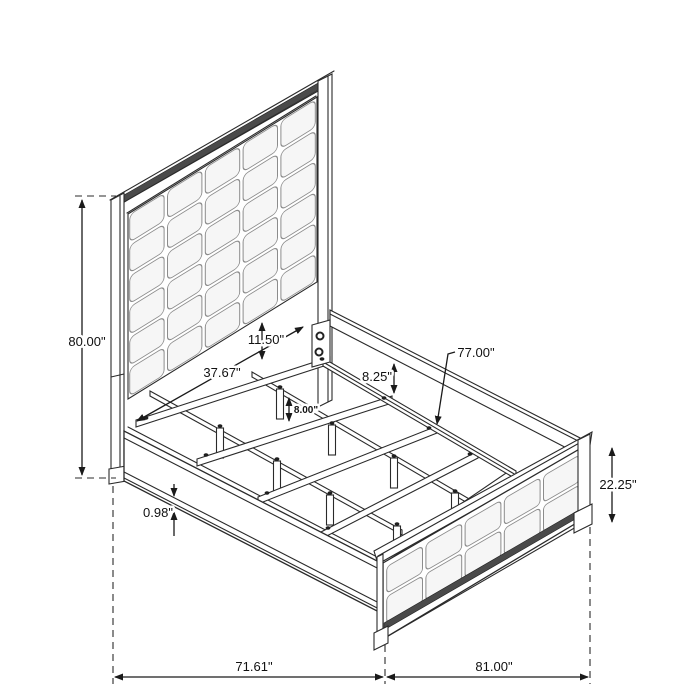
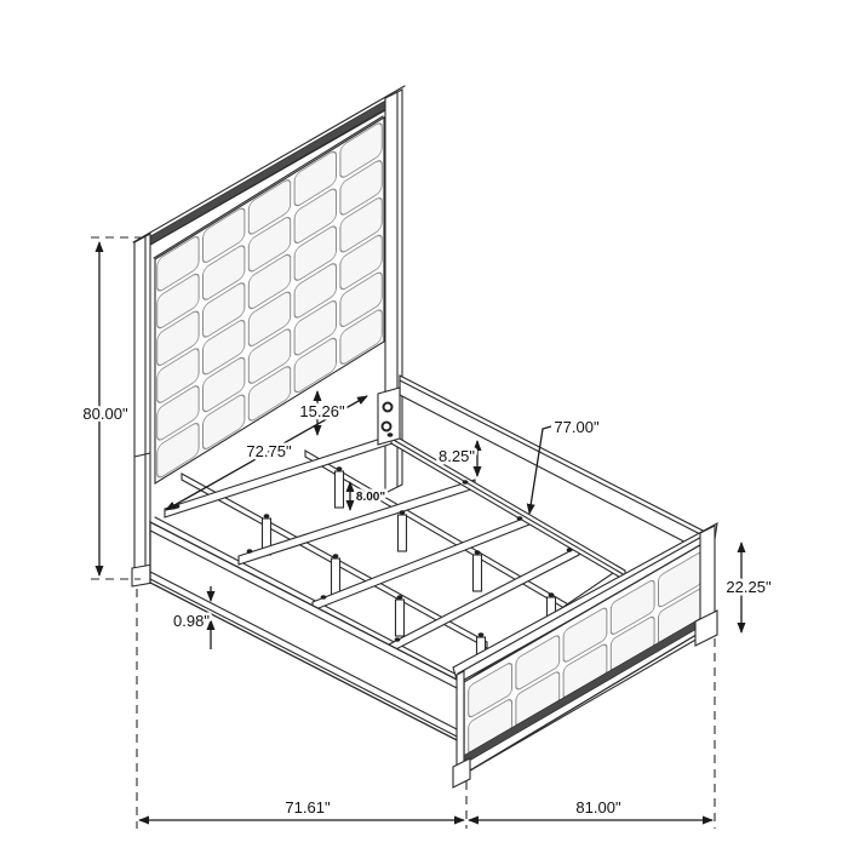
  80.00"
- 37.67"
+ 72.75"
- 11.50"
+ 15.26"
  8.25"
  8.00"
  77.00"
  0.98"
  22.25"
  71.61"
  81.00"
